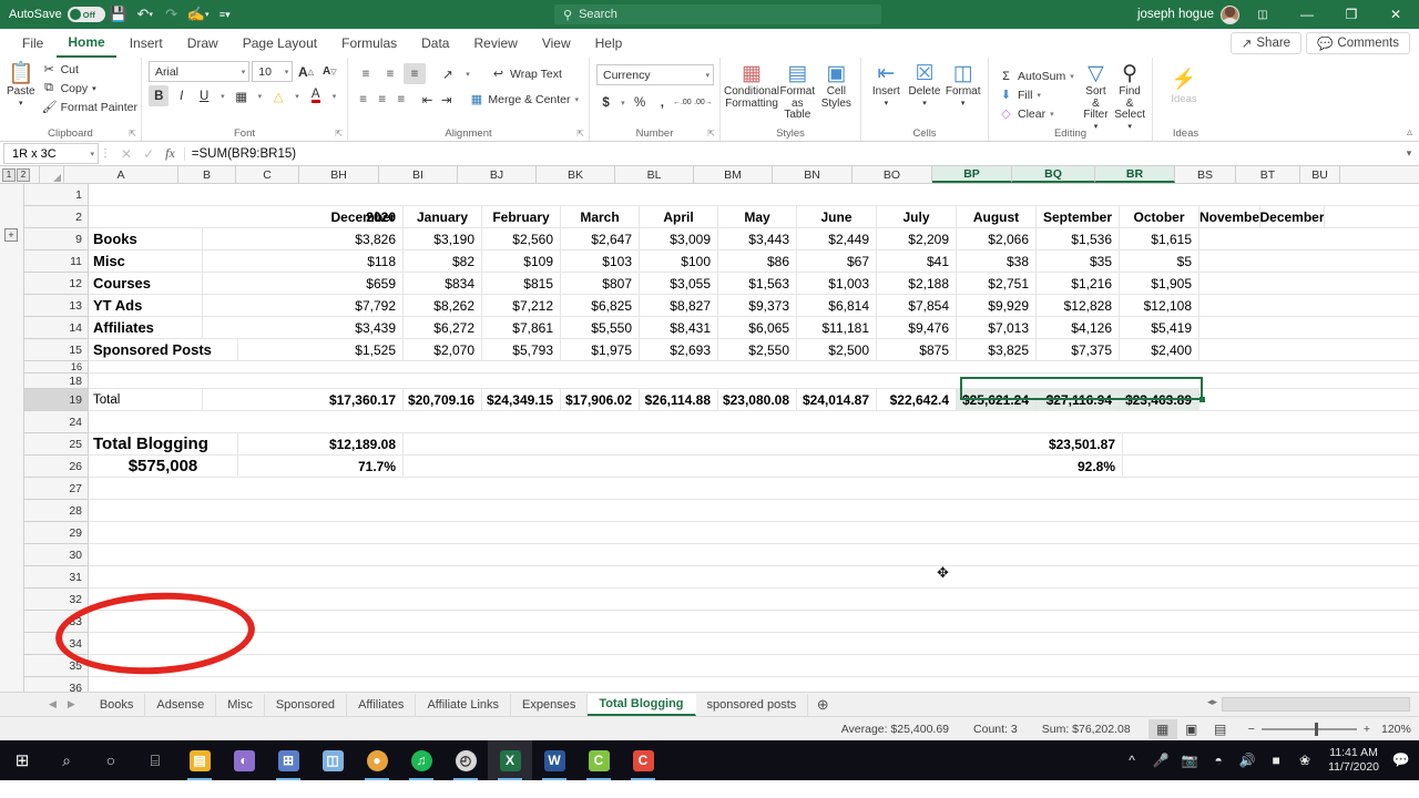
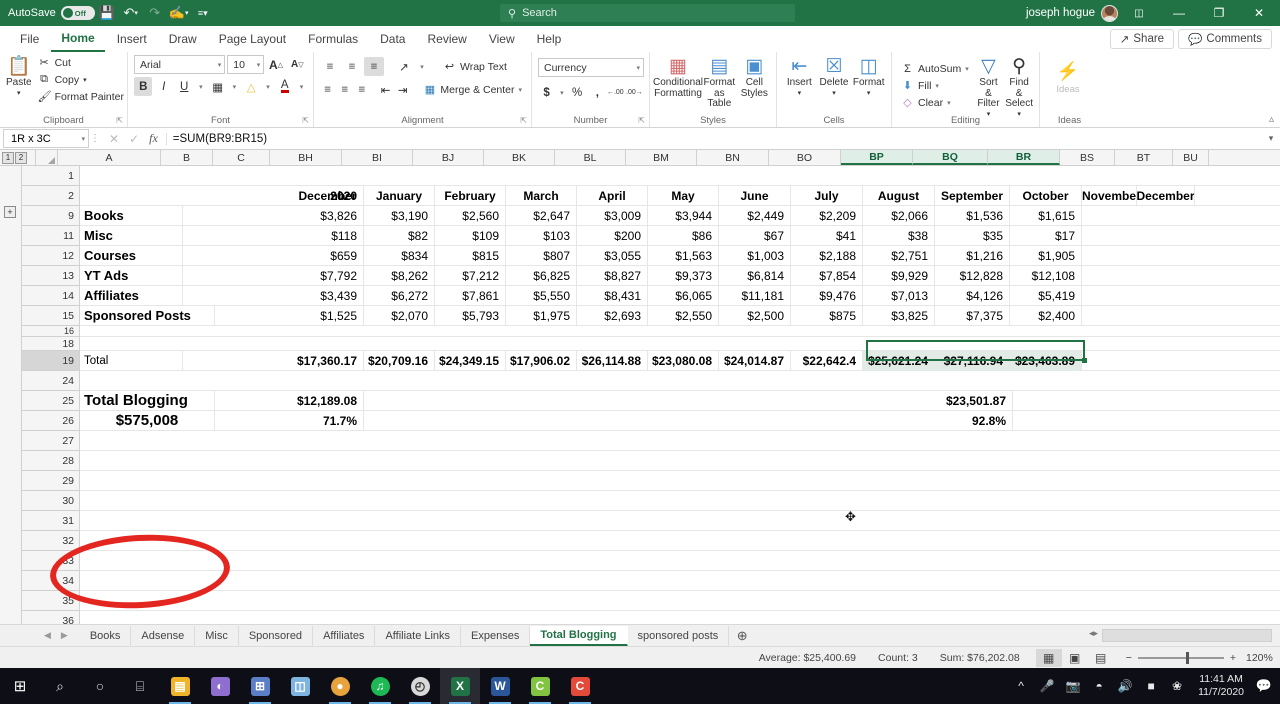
  AutoSave
  Off
  💾
  ↶
  ↷
  ✍
  ≡▾
  ⚲
  Search
  joseph hogue
  ◫
  —
  ❐
  ✕
  File
  Home
  Insert
  Draw
  Page Layout
  Formulas
  Data
  Review
  View
  Help
  ↗
  Share
  💬
  Comments
  📋
  Paste
  ✂
  Cut
  ⧉
  Copy
  🖌
  Format Painter
  Clipboard
  ⇱
  Arial
  10
  A
  A
  B
  I
  U
  ▦
  △
  A
  Font
  ⇱
  ≡
  ≡
  ≡
  ↗
  ↩
  Wrap Text
  ≡
  ≡
  ≡
  ⇤
  ⇥
  ▦
  Merge & Center
  Alignment
  ⇱
  Currency
  $
  %
  ,
  Number
  ⇱
  ▦
  Conditional Formatting
  ▤
  Format as Table
  ▣
  Cell Styles
  Styles
  ⇤
  Insert
  ☒
  Delete
  ◫
  Format
  Cells
  Σ
  AutoSum
  ⬇
  Fill
  ◇
  Clear
  ▽
  Sort & Filter
  ⚲
  Find & Select
  Editing
  ⚡
  Ideas
  Ideas
  ▵
  1R x 3C
  ⋮
  ✕
  ✓
  fx
  =SUM(BR9:BR15)
  ▾
  1
  2
  A
  B
  C
  BH
  BI
  BJ
  BK
  BL
  BM
  BN
  BO
  BP
  BQ
  BR
  BS
  BT
  BU
  +
  1
  2
  9
  11
  12
  13
  14
  15
  16
  18
  19
  24
  25
  26
  27
  28
  29
  30
  31
  32
  33
  34
  35
  36
  2020
  Books
  $3,826
  $3,190
  $2,560
  $2,647
  $3,009
- $3,443
+ $3,944
  $2,449
  $2,209
  $2,066
  $1,536
  $1,615
  Misc
  $118
  $82
  $109
  $103
- $100
+ $200
  $86
  $67
  $41
  $38
  $35
- $5
+ $17
  Courses
  $659
  $834
  $815
  $807
  $3,055
  $1,563
  $1,003
  $2,188
  $2,751
  $1,216
  $1,905
  YT Ads
  $7,792
  $8,262
  $7,212
  $6,825
  $8,827
  $9,373
  $6,814
  $7,854
  $9,929
  $12,828
  $12,108
  Affiliates
  $3,439
  $6,272
  $7,861
  $5,550
  $8,431
  $6,065
  $11,181
  $9,476
  $7,013
  $4,126
  $5,419
  Sponsored Posts
  $1,525
  $2,070
  $5,793
  $1,975
  $2,693
  $2,550
  $2,500
  $875
  $3,825
  $7,375
  $2,400
  Total
  $17,360.17
  $20,709.16
  $24,349.15
  $17,906.02
  $26,114.88
  $23,080.08
  $24,014.87
  $22,642.4
  Total Blogging
  $12,189.08
  $23,501.87
  $575,008
  71.7%
  92.8%
  December
  January
  February
  March
  April
  May
  June
  July
  August
  September
  October
  Novembe
  December
  ✥
  ◀
  ▶
  Books
  Adsense
  Misc
  Sponsored
  Affiliates
  Affiliate Links
  Expenses
  Total Blogging
  sponsored posts
  ⊕
  ◂▸
  Average: $25,400.69
  Count: 3
  Sum: $76,202.08
  ▦
  ▣
  ▤
  −
  +
  120%
  ⊞
  ⌕
  ○
  ⌸
  ▤
  ◐
  ⊞
  ◫
  ●
  ♫
  ◴
  X
  W
  C
  C
  ^
  🎤
  📷
  ◓
  🔊
  ■
  ❀
  11:41 AM
  11/7/2020
  💬
